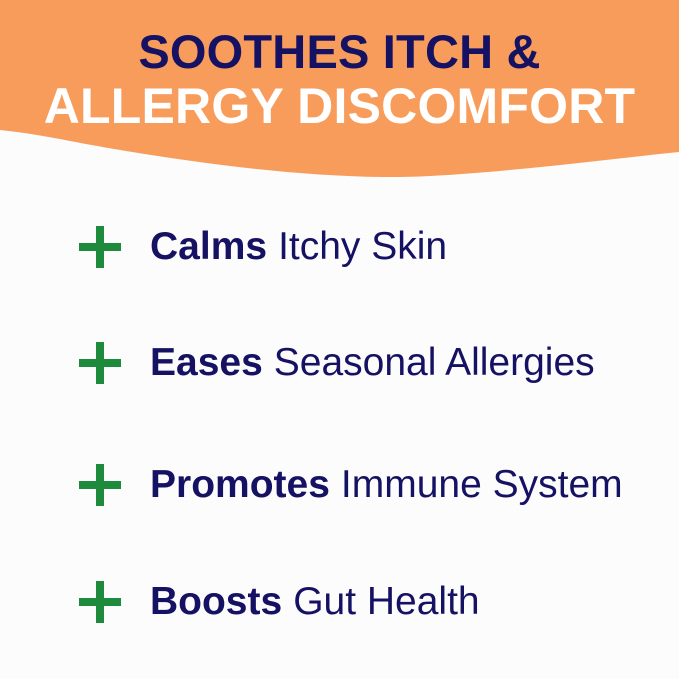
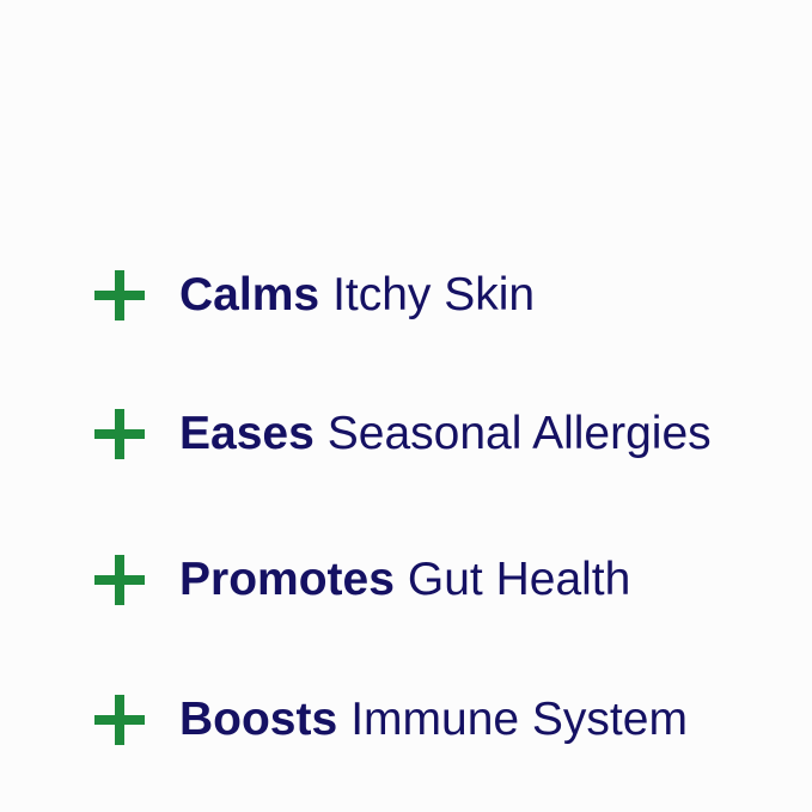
- SOOTHES ITCH &
- ALLERGY DISCOMFORT
  Calms
  Itchy Skin
  Eases
  Seasonal Allergies
  Promotes
- Immune System
+ Gut Health
  Boosts
- Gut Health
+ Immune System
